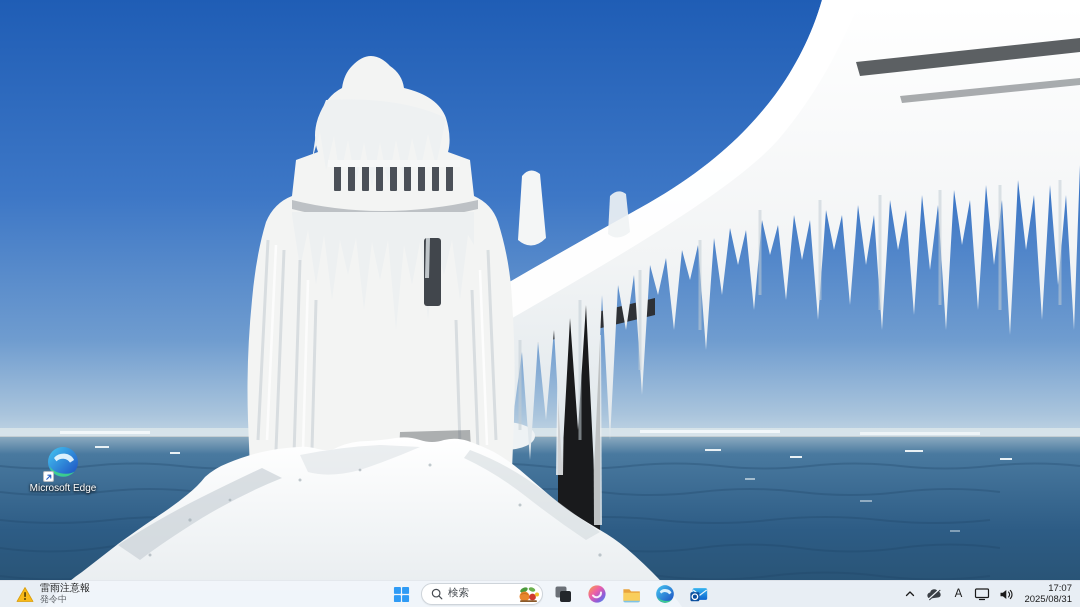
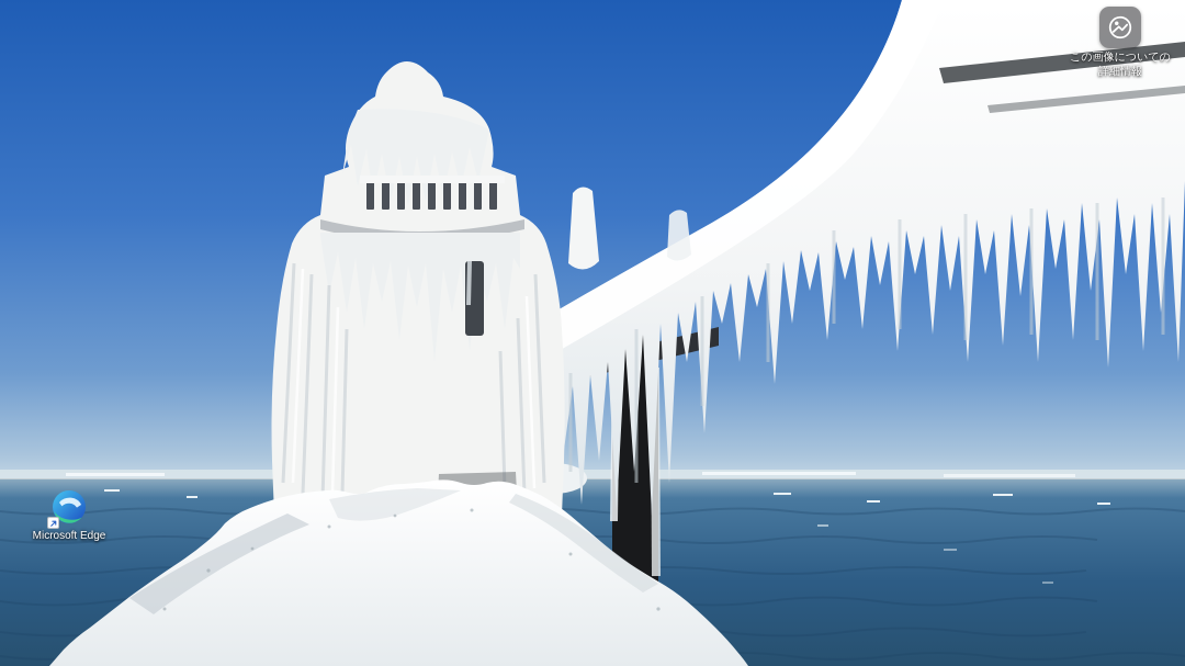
+ この画像についての
+ 詳細情報
  Microsoft Edge
- 雷雨注意報
- 発令中
- 検索
- A
- 17:07
- 2025/08/31
